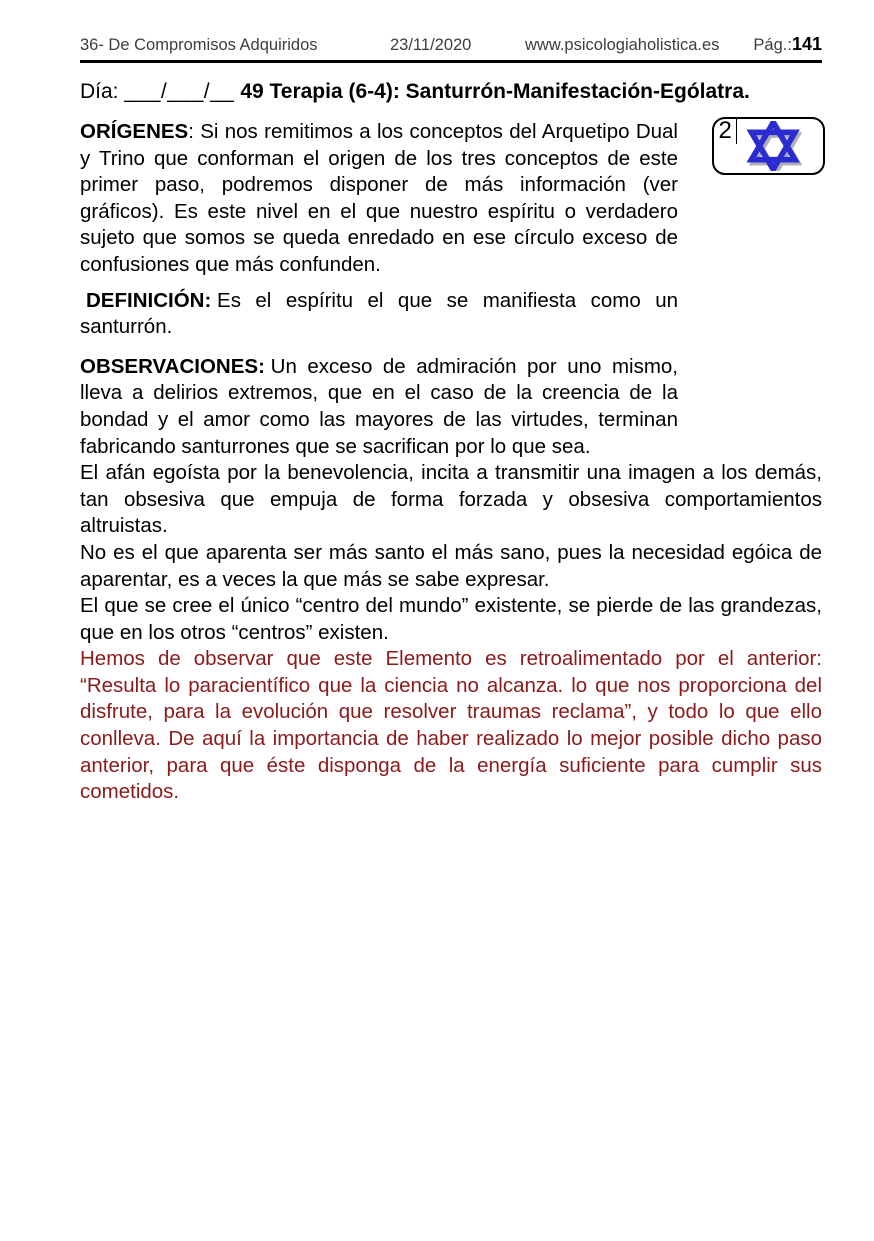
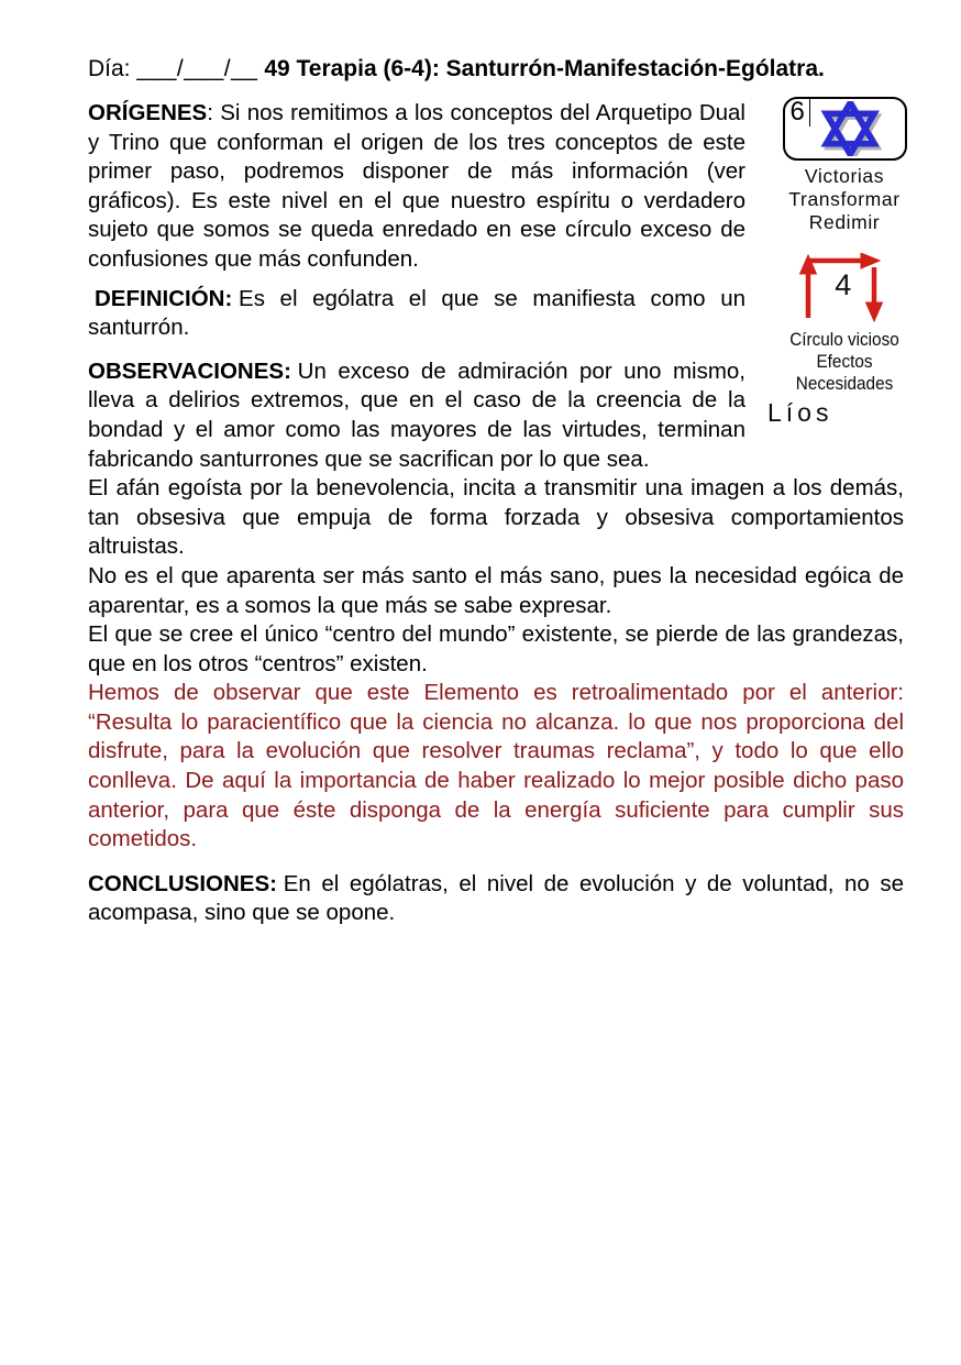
- 36- De Compromisos Adquiridos
- 23/11/2020
- www.psicologiaholistica.es
- Pág.:141
  Día: ___/___/__ 49 Terapia (6-4): Santurrón-Manifestación-Ególatra.
- 2
+ 6
+ Victorias
+ Transformar
+ Redimir
+ 4
+ Círculo vicioso
+ Efectos
+ Necesidades
+ Líos
  ORÍGENES: Si nos remitimos a los conceptos del Arquetipo Dual y Trino que conforman el origen de los tres conceptos de este primer paso, podremos disponer de más información (ver gráficos). Es este nivel en el que nuestro espíritu o verdadero sujeto que somos se queda enredado en ese círculo exceso de confusiones que más confunden.
- DEFINICIÓN: Es el espíritu el que se manifiesta como un santurrón.
+ DEFINICIÓN: Es el ególatra el que se manifiesta como un santurrón.
  OBSERVACIONES: Un exceso de admiración por uno mismo, lleva a delirios extremos, que en el caso de la creencia de la bondad y el amor como las mayores de las virtudes, terminan fabricando santurrones que se sacrifican por lo que sea.
  El afán egoísta por la benevolencia, incita a transmitir una imagen a los demás, tan obsesiva que empuja de forma forzada y obsesiva comportamientos altruistas.
- No es el que aparenta ser más santo el más sano, pues la necesidad egóica de aparentar, es a veces la que más se sabe expresar.
+ No es el que aparenta ser más santo el más sano, pues la necesidad egóica de aparentar, es a somos la que más se sabe expresar.
  El que se cree el único “centro del mundo” existente, se pierde de las grandezas, que en los otros “centros” existen.
  Hemos de observar que este Elemento es retroalimentado por el anterior: “Resulta lo paracientífico que la ciencia no alcanza. lo que nos proporciona del disfrute, para la evolución que resolver traumas reclama”, y todo lo que ello conlleva. De aquí la importancia de haber realizado lo mejor posible dicho paso anterior, para que éste disponga de la energía suficiente para cumplir sus cometidos.
+ CONCLUSIONES: En el ególatras, el nivel de evolución y de voluntad, no se acompasa, sino que se opone.
